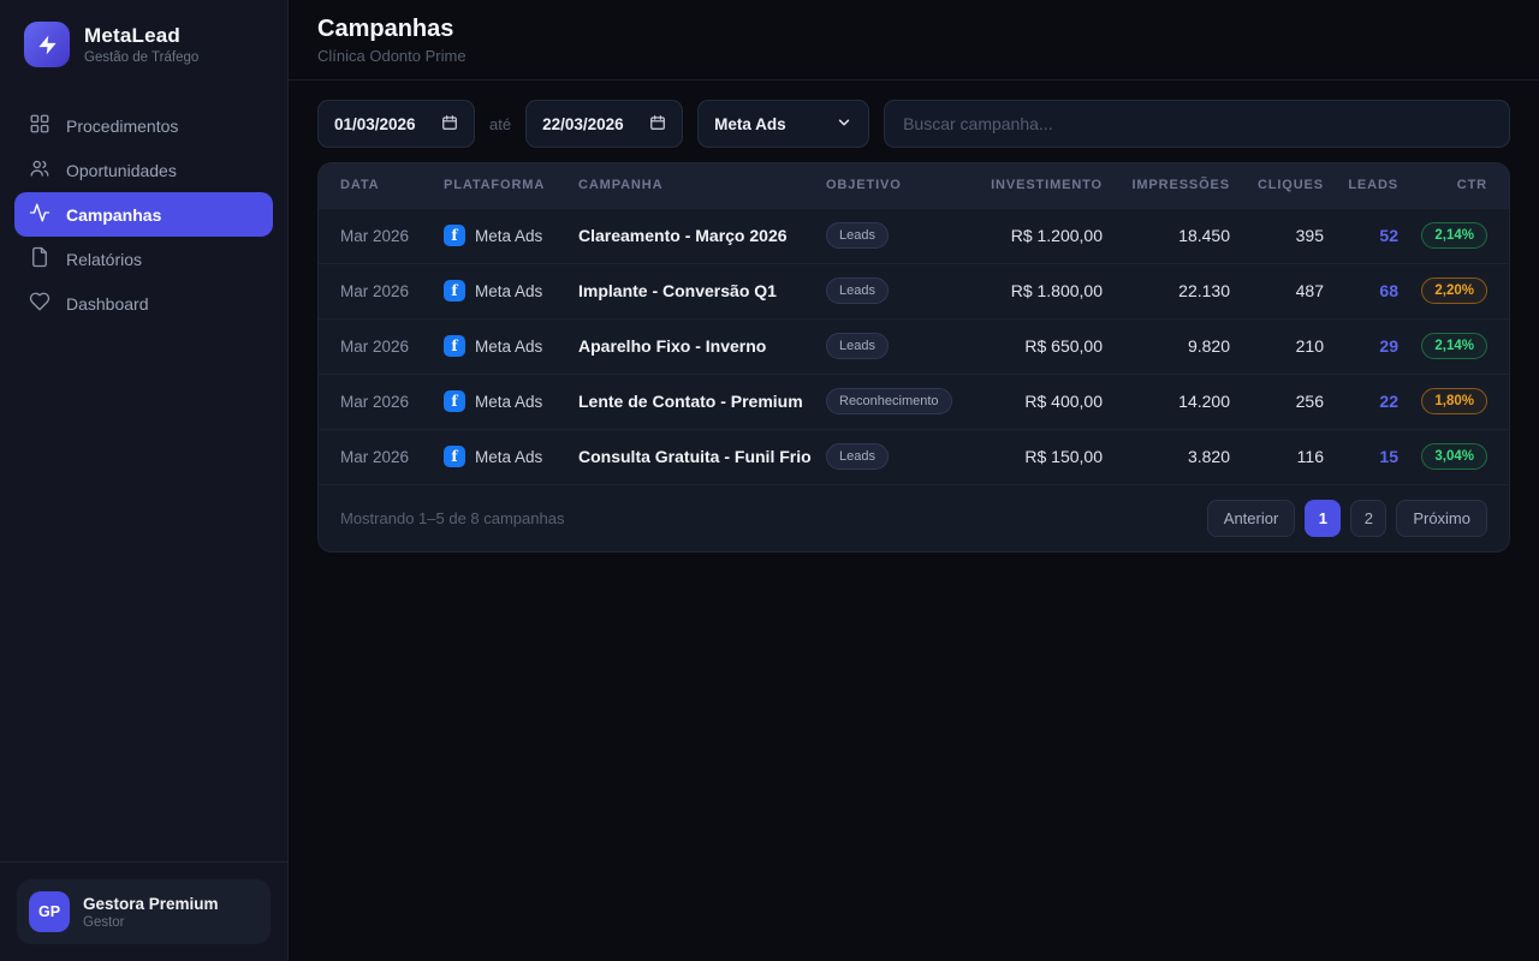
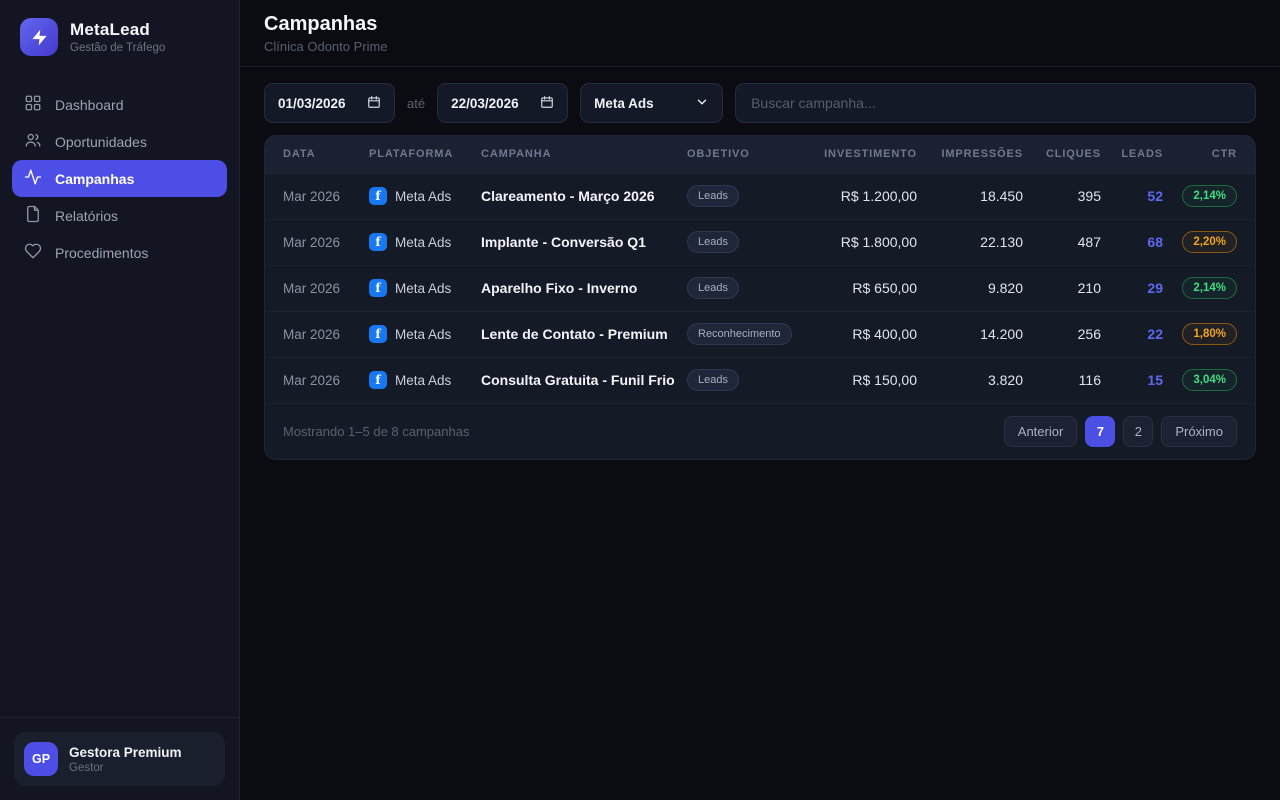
  MetaLead
  Gestão de Tráfego
- Procedimentos
+ Dashboard
  Oportunidades
  Campanhas
  Relatórios
- Dashboard
+ Procedimentos
  GP
  Gestora Premium
  Gestor
  Campanhas
  Clínica Odonto Prime
  01/03/2026
  até
  22/03/2026
  Meta Ads
  Buscar campanha...
  DATA	PLATAFORMA	CAMPANHA	OBJETIVO	INVESTIMENTO	IMPRESSÕES	CLIQUES	LEADS	CTR
  Mar 2026	f Meta Ads	Clareamento - Março 2026	Leads	R$ 1.200,00	18.450	395	52	2,14%
  Mar 2026	f Meta Ads	Implante - Conversão Q1	Leads	R$ 1.800,00	22.130	487	68	2,20%
  Mar 2026	f Meta Ads	Aparelho Fixo - Inverno	Leads	R$ 650,00	9.820	210	29	2,14%
  Mar 2026	f Meta Ads	Lente de Contato - Premium	Reconhecimento	R$ 400,00	14.200	256	22	1,80%
  Mar 2026	f Meta Ads	Consulta Gratuita - Funil Frio	Leads	R$ 150,00	3.820	116	15	3,04%
  Mostrando 1–5 de 8 campanhas
  Anterior
- 1
+ 7
  2
  Próximo
